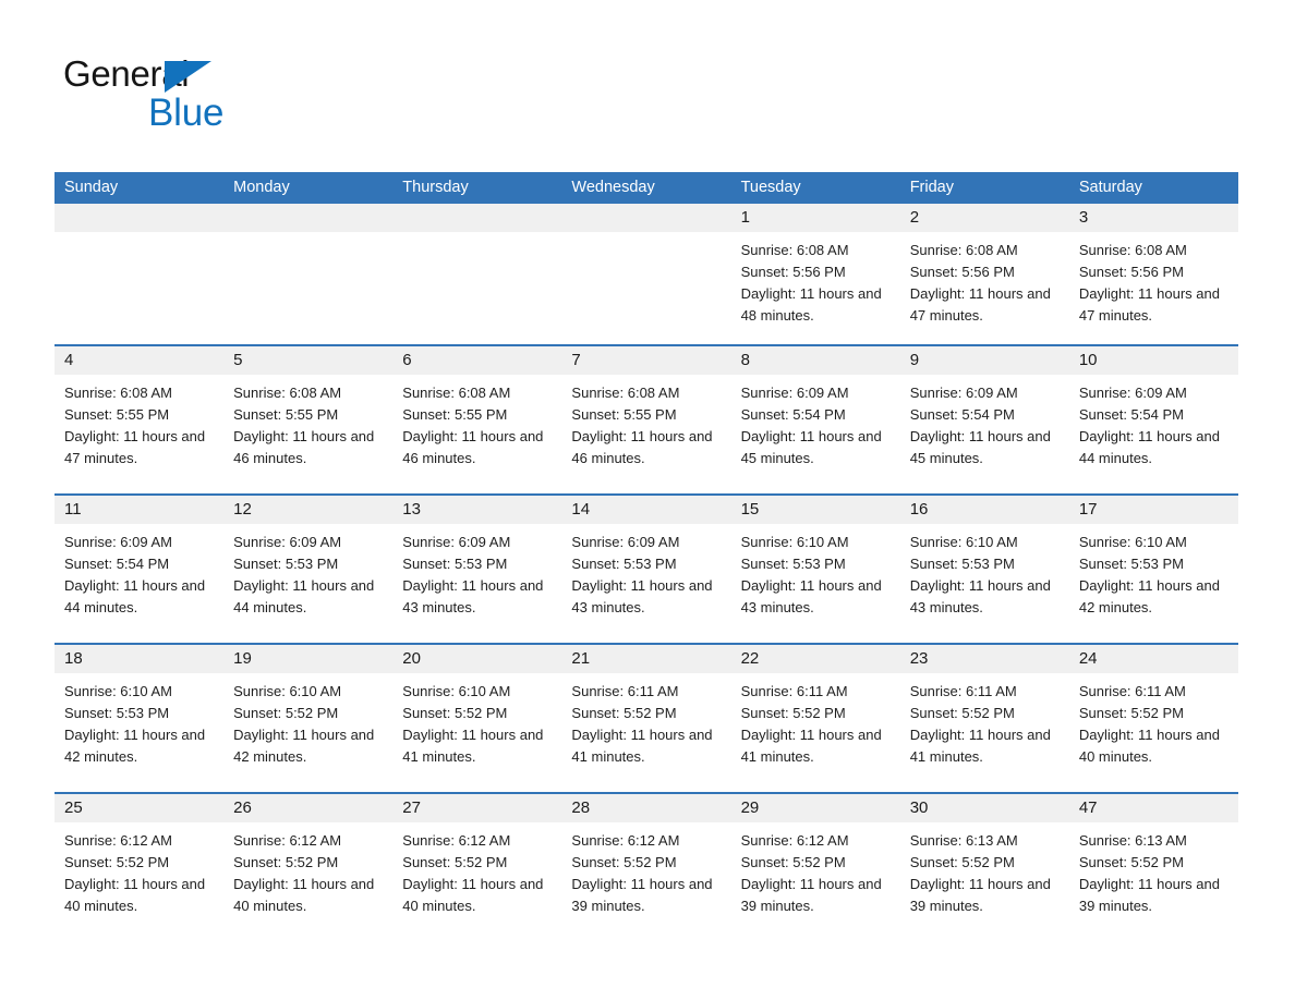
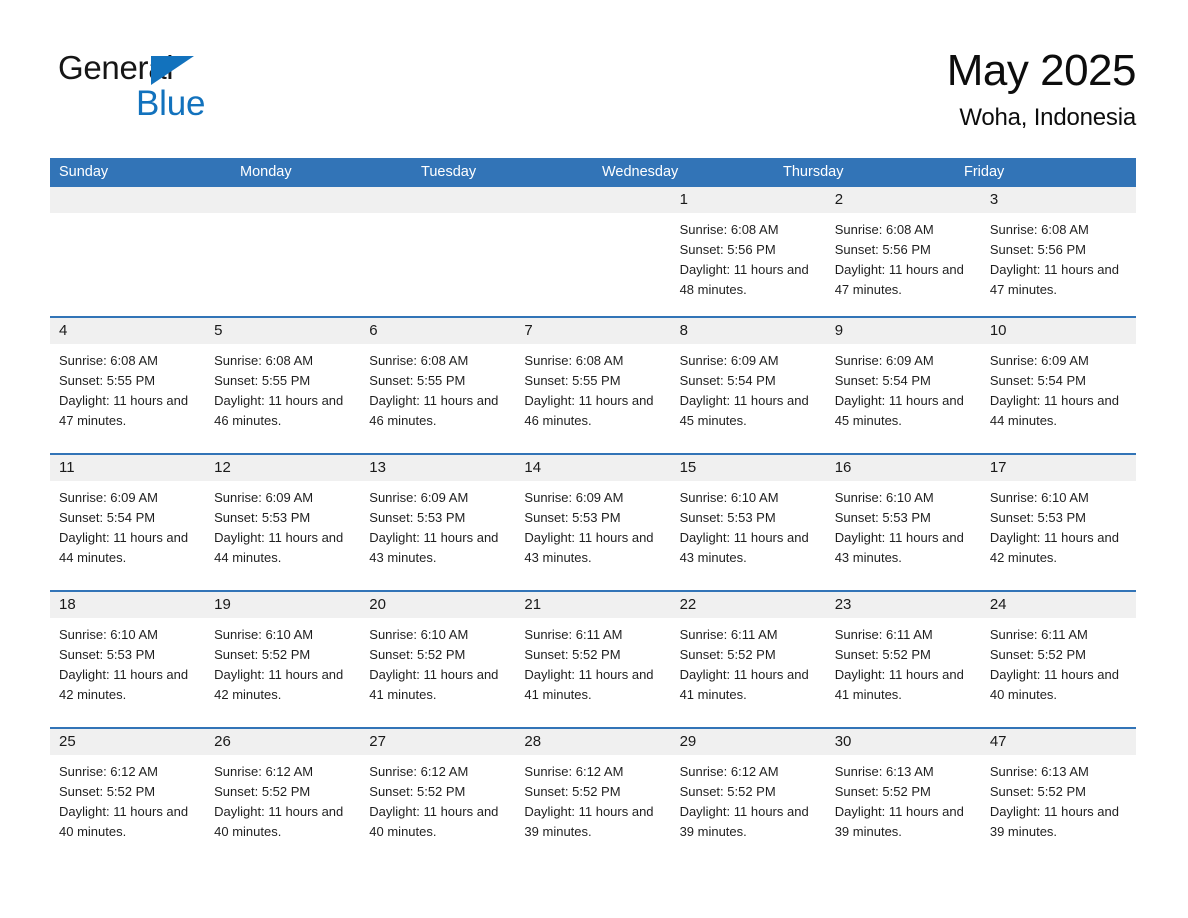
  General
  Blue
+ May 2025
+ Woha, Indonesia
  Sunday
  Monday
- Thursday
+ Tuesday
  Wednesday
- Tuesday
+ Thursday
  Friday
- Saturday
  1
  Sunrise: 6:08 AM
  Sunset: 5:56 PM
  Daylight: 11 hours and 48 minutes.
  2
  Sunrise: 6:08 AM
  Sunset: 5:56 PM
  Daylight: 11 hours and 47 minutes.
  3
  Sunrise: 6:08 AM
  Sunset: 5:56 PM
  Daylight: 11 hours and 47 minutes.
  4
  Sunrise: 6:08 AM
  Sunset: 5:55 PM
  Daylight: 11 hours and 47 minutes.
  5
  Sunrise: 6:08 AM
  Sunset: 5:55 PM
  Daylight: 11 hours and 46 minutes.
  6
  Sunrise: 6:08 AM
  Sunset: 5:55 PM
  Daylight: 11 hours and 46 minutes.
  7
  Sunrise: 6:08 AM
  Sunset: 5:55 PM
  Daylight: 11 hours and 46 minutes.
  8
  Sunrise: 6:09 AM
  Sunset: 5:54 PM
  Daylight: 11 hours and 45 minutes.
  9
  Sunrise: 6:09 AM
  Sunset: 5:54 PM
  Daylight: 11 hours and 45 minutes.
  10
  Sunrise: 6:09 AM
  Sunset: 5:54 PM
  Daylight: 11 hours and 44 minutes.
  11
  Sunrise: 6:09 AM
  Sunset: 5:54 PM
  Daylight: 11 hours and 44 minutes.
  12
  Sunrise: 6:09 AM
  Sunset: 5:53 PM
  Daylight: 11 hours and 44 minutes.
  13
  Sunrise: 6:09 AM
  Sunset: 5:53 PM
  Daylight: 11 hours and 43 minutes.
  14
  Sunrise: 6:09 AM
  Sunset: 5:53 PM
  Daylight: 11 hours and 43 minutes.
  15
  Sunrise: 6:10 AM
  Sunset: 5:53 PM
  Daylight: 11 hours and 43 minutes.
  16
  Sunrise: 6:10 AM
  Sunset: 5:53 PM
  Daylight: 11 hours and 43 minutes.
  17
  Sunrise: 6:10 AM
  Sunset: 5:53 PM
  Daylight: 11 hours and 42 minutes.
  18
  Sunrise: 6:10 AM
  Sunset: 5:53 PM
  Daylight: 11 hours and 42 minutes.
  19
  Sunrise: 6:10 AM
  Sunset: 5:52 PM
  Daylight: 11 hours and 42 minutes.
  20
  Sunrise: 6:10 AM
  Sunset: 5:52 PM
  Daylight: 11 hours and 41 minutes.
  21
  Sunrise: 6:11 AM
  Sunset: 5:52 PM
  Daylight: 11 hours and 41 minutes.
  22
  Sunrise: 6:11 AM
  Sunset: 5:52 PM
  Daylight: 11 hours and 41 minutes.
  23
  Sunrise: 6:11 AM
  Sunset: 5:52 PM
  Daylight: 11 hours and 41 minutes.
  24
  Sunrise: 6:11 AM
  Sunset: 5:52 PM
  Daylight: 11 hours and 40 minutes.
  25
  Sunrise: 6:12 AM
  Sunset: 5:52 PM
  Daylight: 11 hours and 40 minutes.
  26
  Sunrise: 6:12 AM
  Sunset: 5:52 PM
  Daylight: 11 hours and 40 minutes.
  27
  Sunrise: 6:12 AM
  Sunset: 5:52 PM
  Daylight: 11 hours and 40 minutes.
  28
  Sunrise: 6:12 AM
  Sunset: 5:52 PM
  Daylight: 11 hours and 39 minutes.
  29
  Sunrise: 6:12 AM
  Sunset: 5:52 PM
  Daylight: 11 hours and 39 minutes.
  30
  Sunrise: 6:13 AM
  Sunset: 5:52 PM
  Daylight: 11 hours and 39 minutes.
  47
  Sunrise: 6:13 AM
  Sunset: 5:52 PM
  Daylight: 11 hours and 39 minutes.
